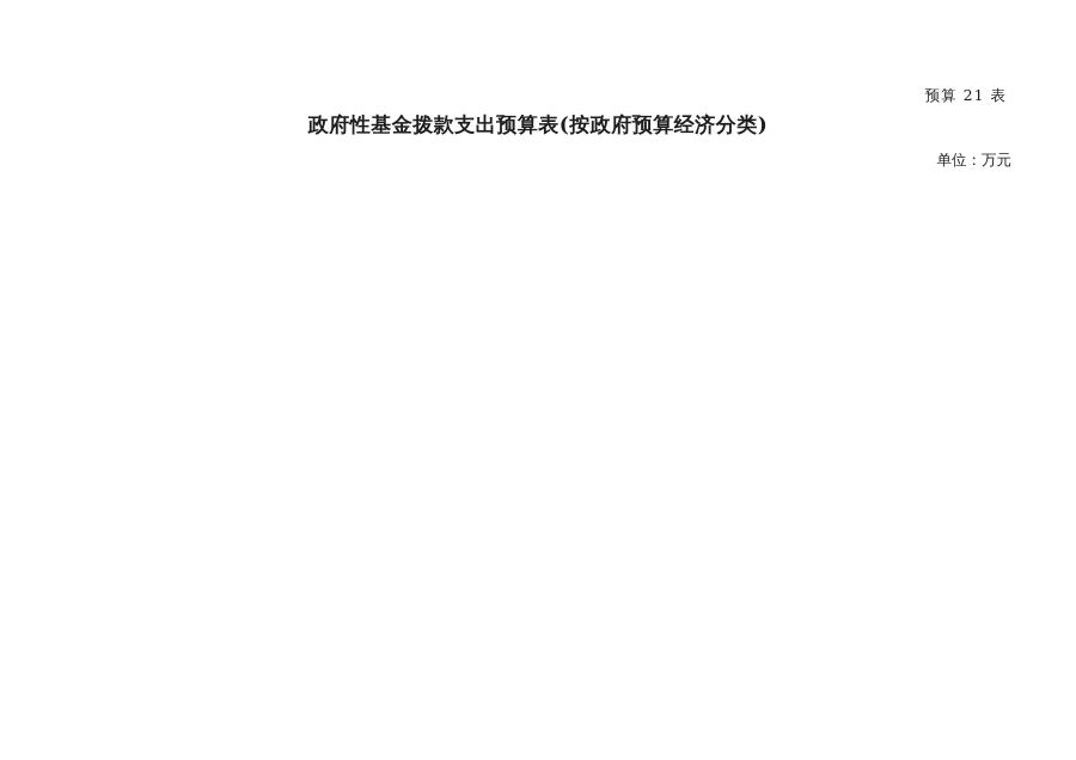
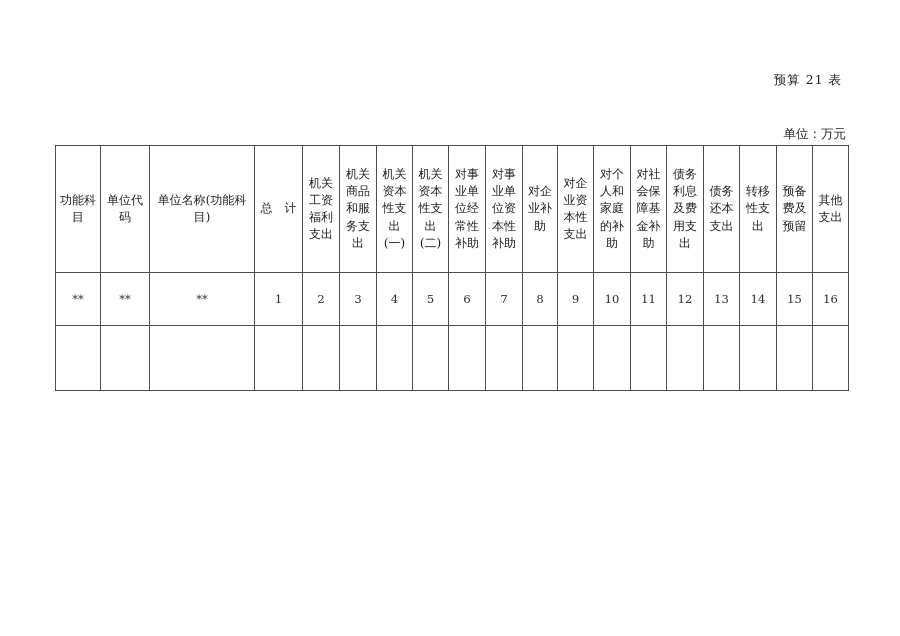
  预算 21 表
- 政府性基金拨款支出预算表(按政府预算经济分类)
  单位：万元
+ 功能科 目	单位代 码	单位名称(功能科 目)	总 计	机关 工资 福利 支出	机关 商品 和服 务支 出	机关 资本 性支 出 (一)	机关 资本 性支 出 (二)	对事 业单 位经 常性 补助	对事 业单 位资 本性 补助	对企 业补 助	对企 业资 本性 支出	对个 人和 家庭 的补 助	对社 会保 障基 金补 助	债务 利息 及费 用支 出	债务 还本 支出	转移 性支 出	预备 费及 预留	其他 支出
+ **	**	**	1	2	3	4	5	6	7	8	9	10	11	12	13	14	15	16
